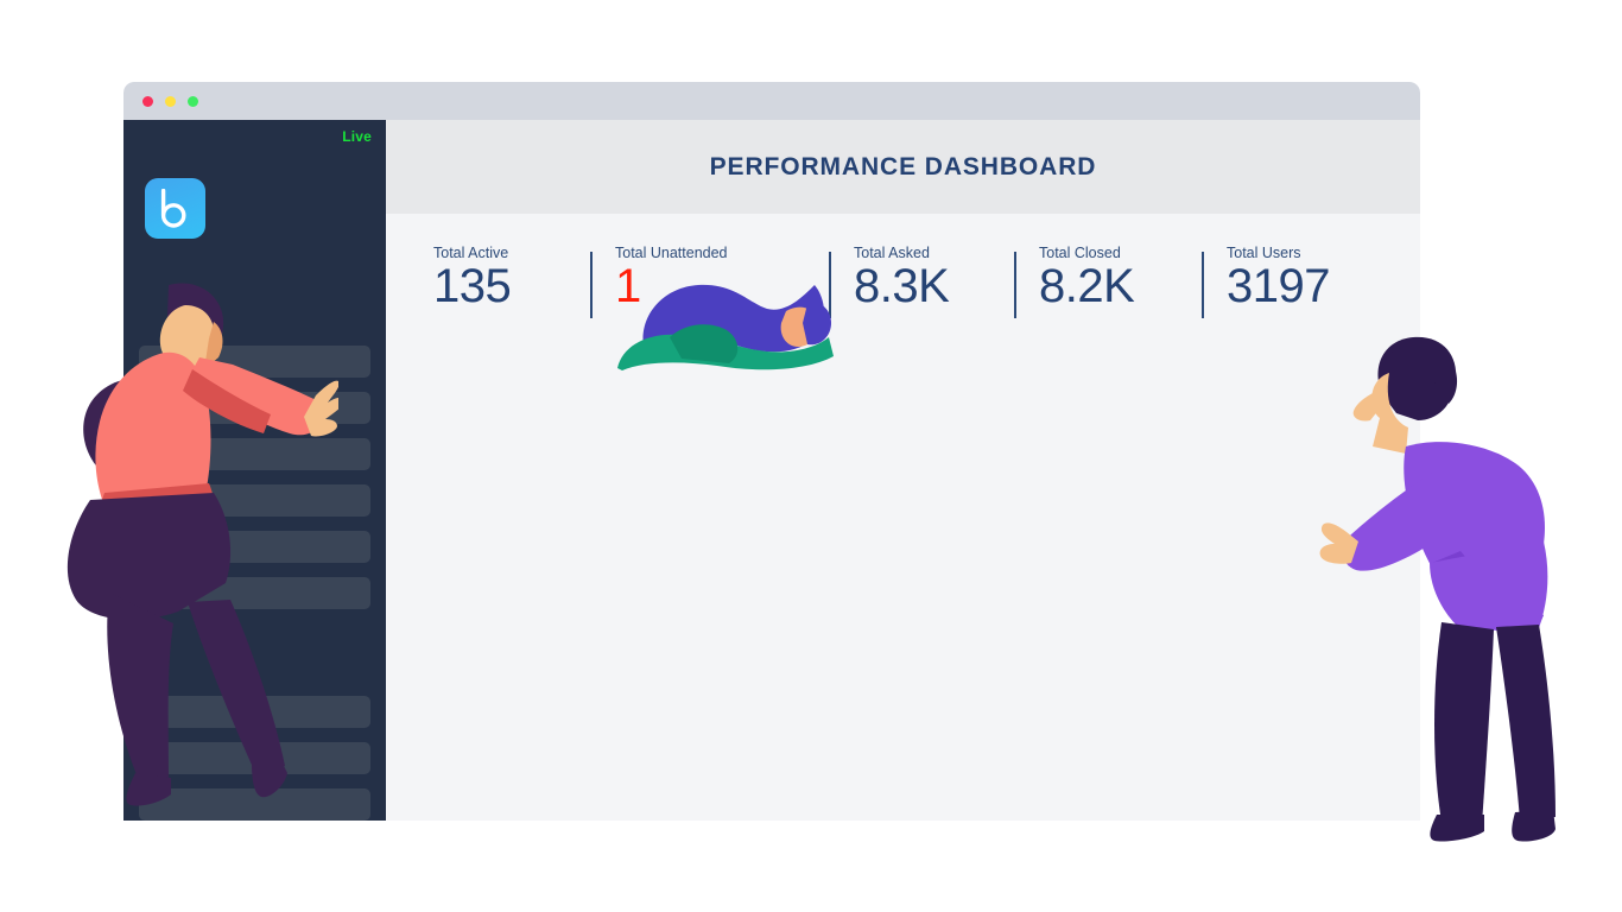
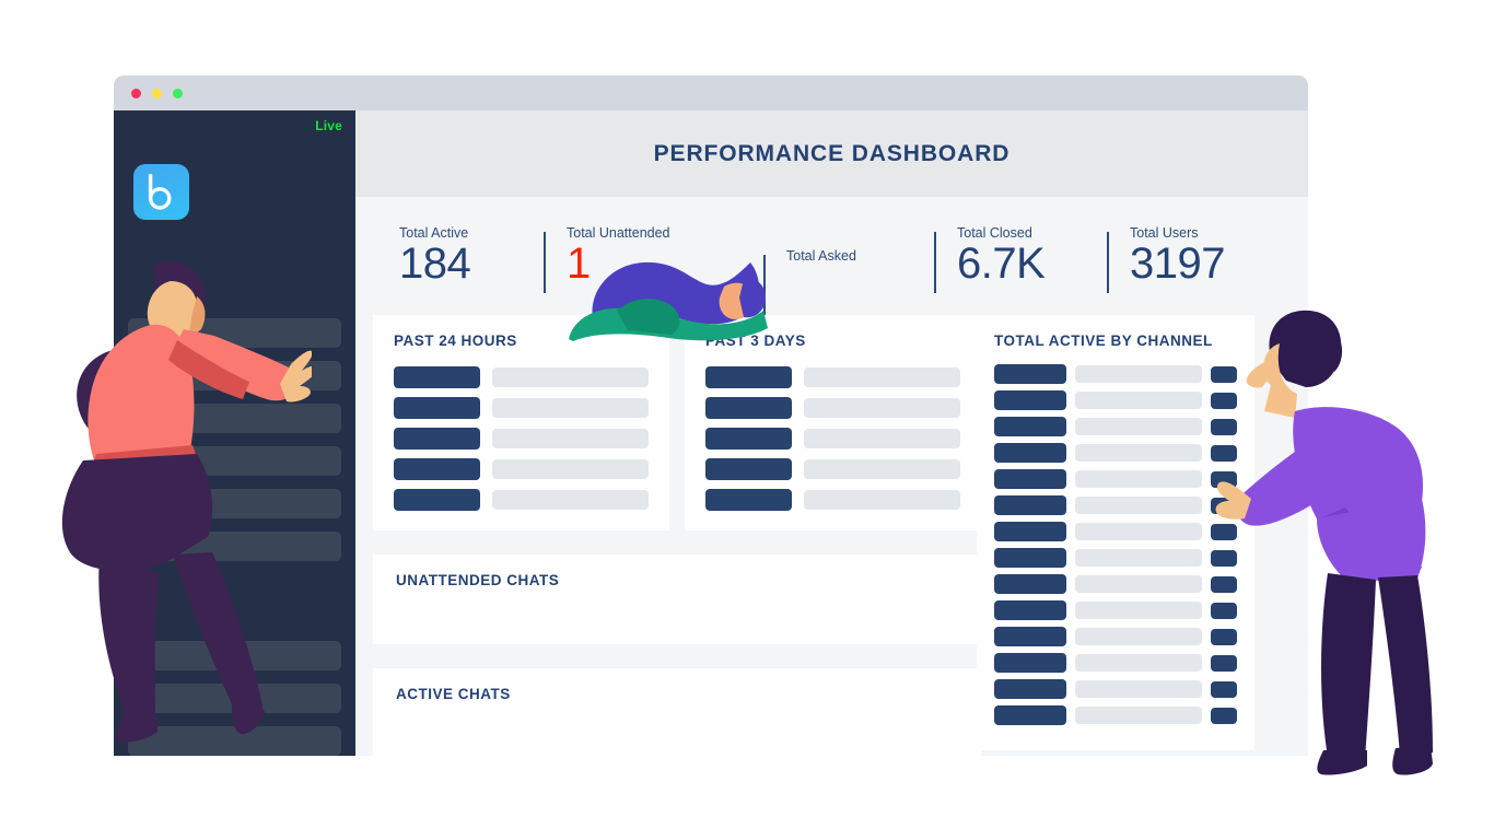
  Live
  PERFORMANCE DASHBOARD
  Total Active
- 135
+ 184
  Total Unattended
  1
  Total Asked
- 8.3K
  Total Closed
- 8.2K
+ 6.7K
  Total Users
  3197
+ PAST 24 HOURS
+ PAST 3 DAYS
+ TOTAL ACTIVE BY CHANNEL
+ UNATTENDED CHATS
+ ACTIVE CHATS
